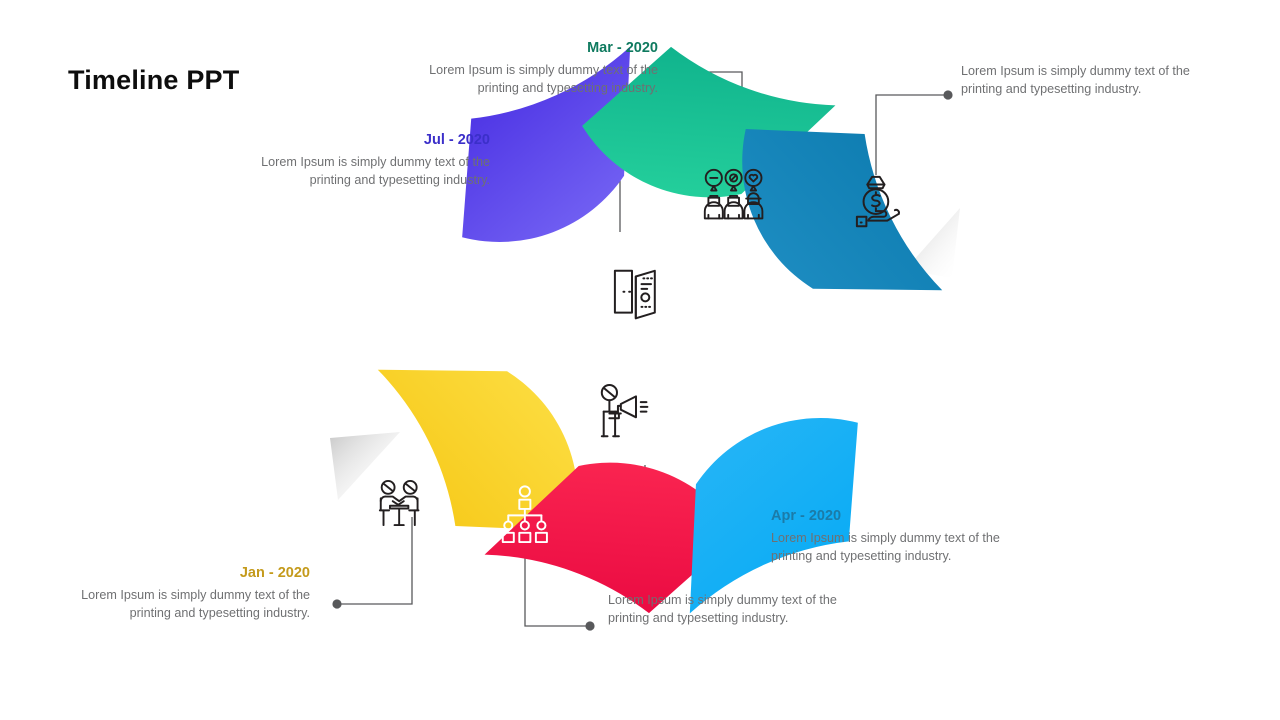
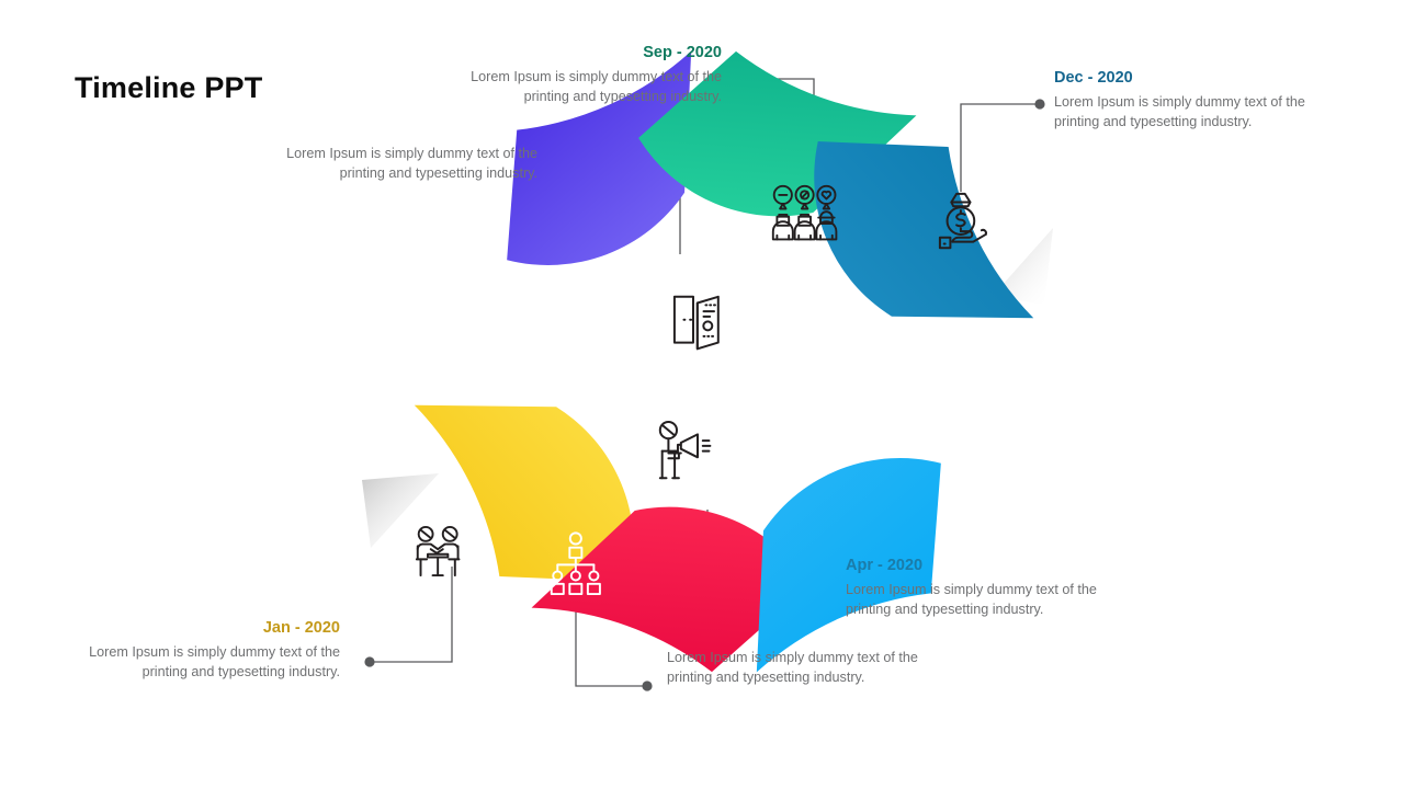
  Timeline PPT
  Jan - 2020
  Lorem Ipsum is simply dummy text of the printing and typesetting industry.
  Lorem Ipsum is simply dummy text of the printing and typesetting industry.
  Apr - 2020
  Lorem Ipsum is simply dummy text of the printing and typesetting industry.
- Jul - 2020
  Lorem Ipsum is simply dummy text of the printing and typesetting industry.
- Mar - 2020
+ Sep - 2020
  Lorem Ipsum is simply dummy text of the printing and typesetting industry.
+ Dec - 2020
  Lorem Ipsum is simply dummy text of the printing and typesetting industry.
